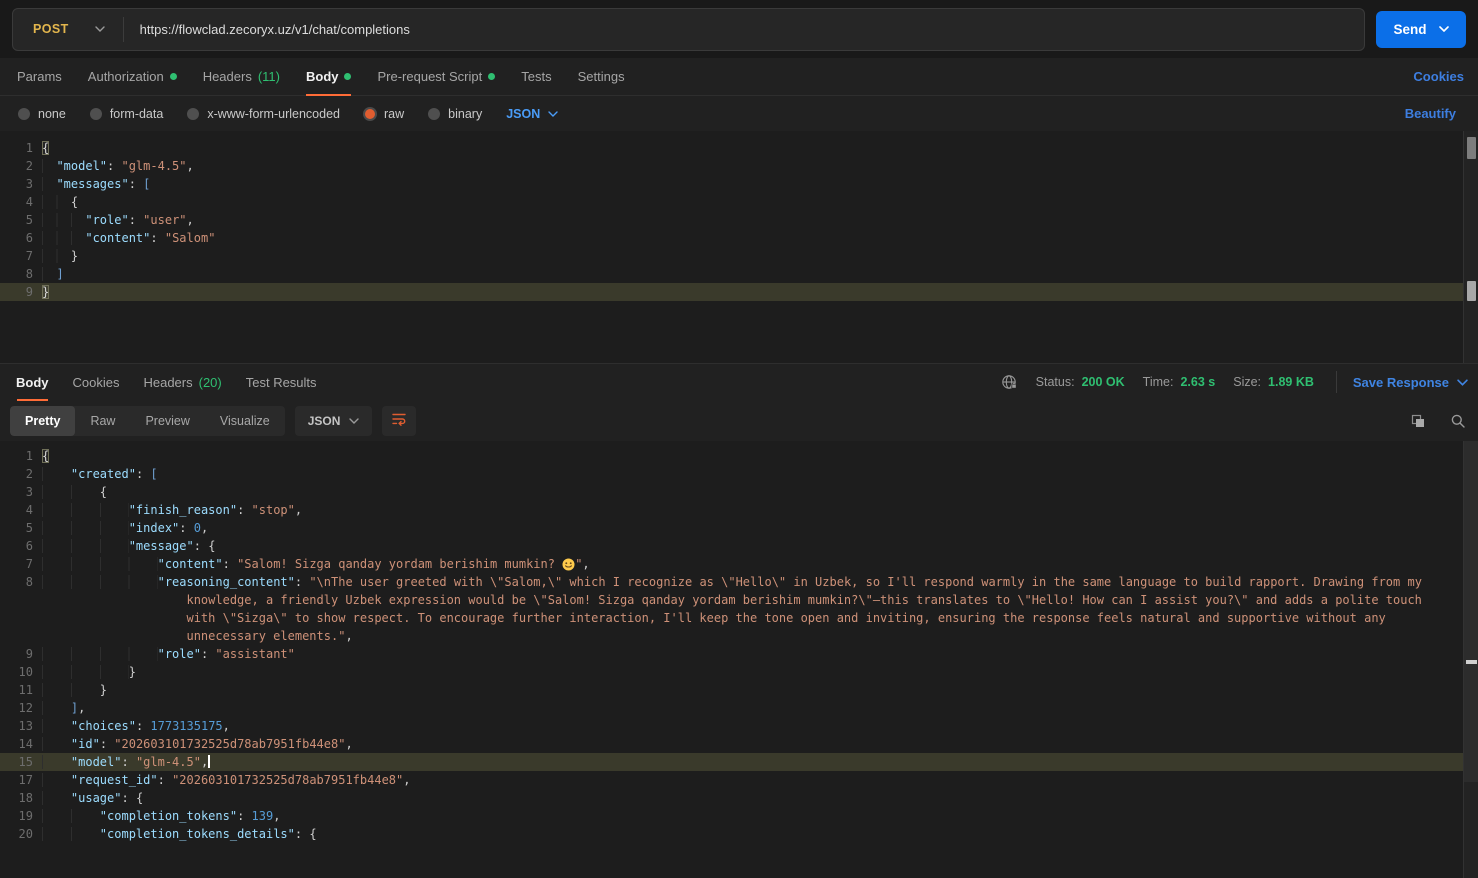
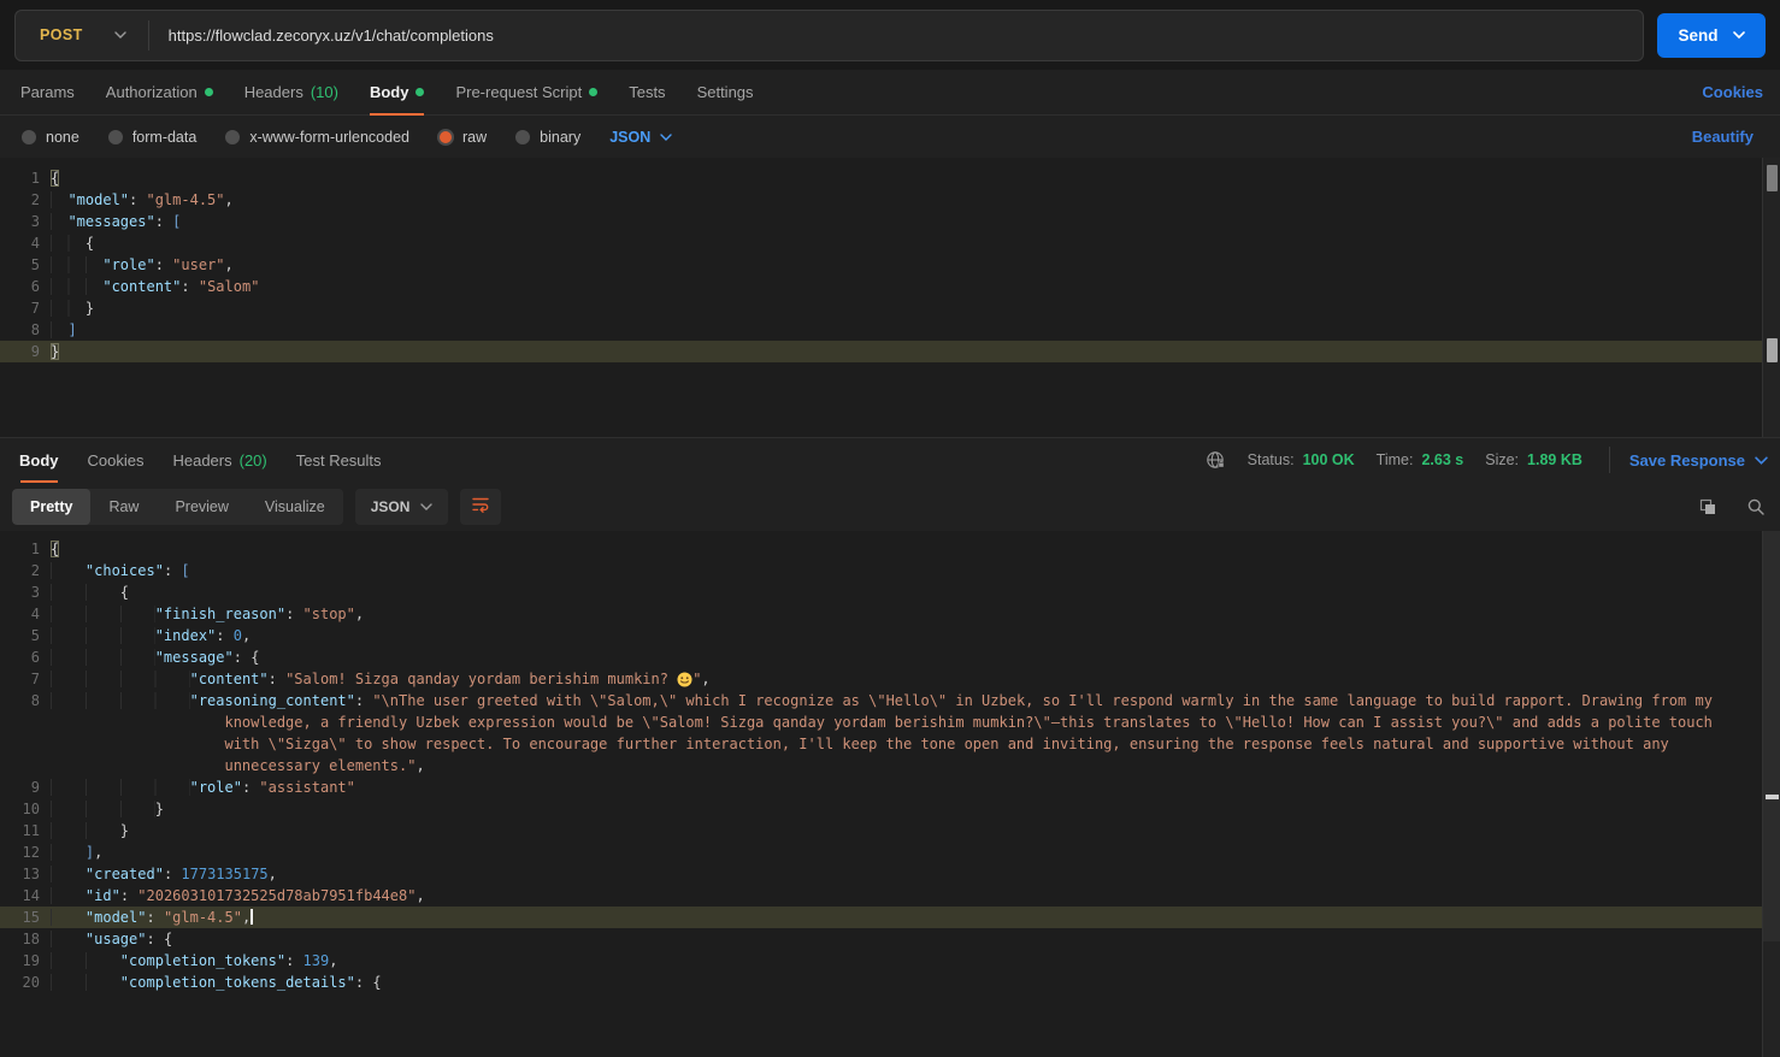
  POST
  https://flowclad.zecoryx.uz/v1/chat/completions
  Send
  Params
  Authorization
  Headers
- (11)
+ (10)
  Body
  Pre-request Script
  Tests
  Settings
  Cookies
  none
  form-data
  x-www-form-urlencoded
  raw
  binary
  JSON
  Beautify
  1
  {
  2
  "model": "glm-4.5",
  3
  "messages": [
  4
  {
  5
  "role": "user",
  6
  "content": "Salom"
  7
  }
  8
  ]
  9
  }
  Body
  Cookies
  Headers
  (20)
  Test Results
  Status:
- 200 OK
+ 100 OK
  Time:
  2.63 s
  Size:
  1.89 KB
  Save Response
  Pretty
  Raw
  Preview
  Visualize
  JSON
  1
  {
  2
- "created": [
+ "choices": [
  3
  {
  4
  "finish_reason": "stop",
  5
  "index": 0,
  6
  "message": {
  7
  "content": "Salom! Sizga qanday yordam berishim mumkin? ",
  8
  "reasoning_content": "\nThe user greeted with \"Salom,\" which I recognize as \"Hello\" in Uzbek, so I'll respond warmly in the same language to build rapport. Drawing from my knowledge, a friendly Uzbek expression would be \"Salom! Sizga qanday yordam berishim mumkin?\"—this translates to \"Hello! How can I assist you?\" and adds a polite touch with \"Sizga\" to show respect. To encourage further interaction, I'll keep the tone open and inviting, ensuring the response feels natural and supportive without any unnecessary elements.",
  9
  "role": "assistant"
  10
  }
  11
  }
  12
  ],
  13
- "choices": 1773135175,
+ "created": 1773135175,
  14
  "id": "202603101732525d78ab7951fb44e8",
  15
  "model": "glm-4.5",
- 17
- "request_id": "202603101732525d78ab7951fb44e8",
  18
  "usage": {
  19
  "completion_tokens": 139,
  20
  "completion_tokens_details": {
